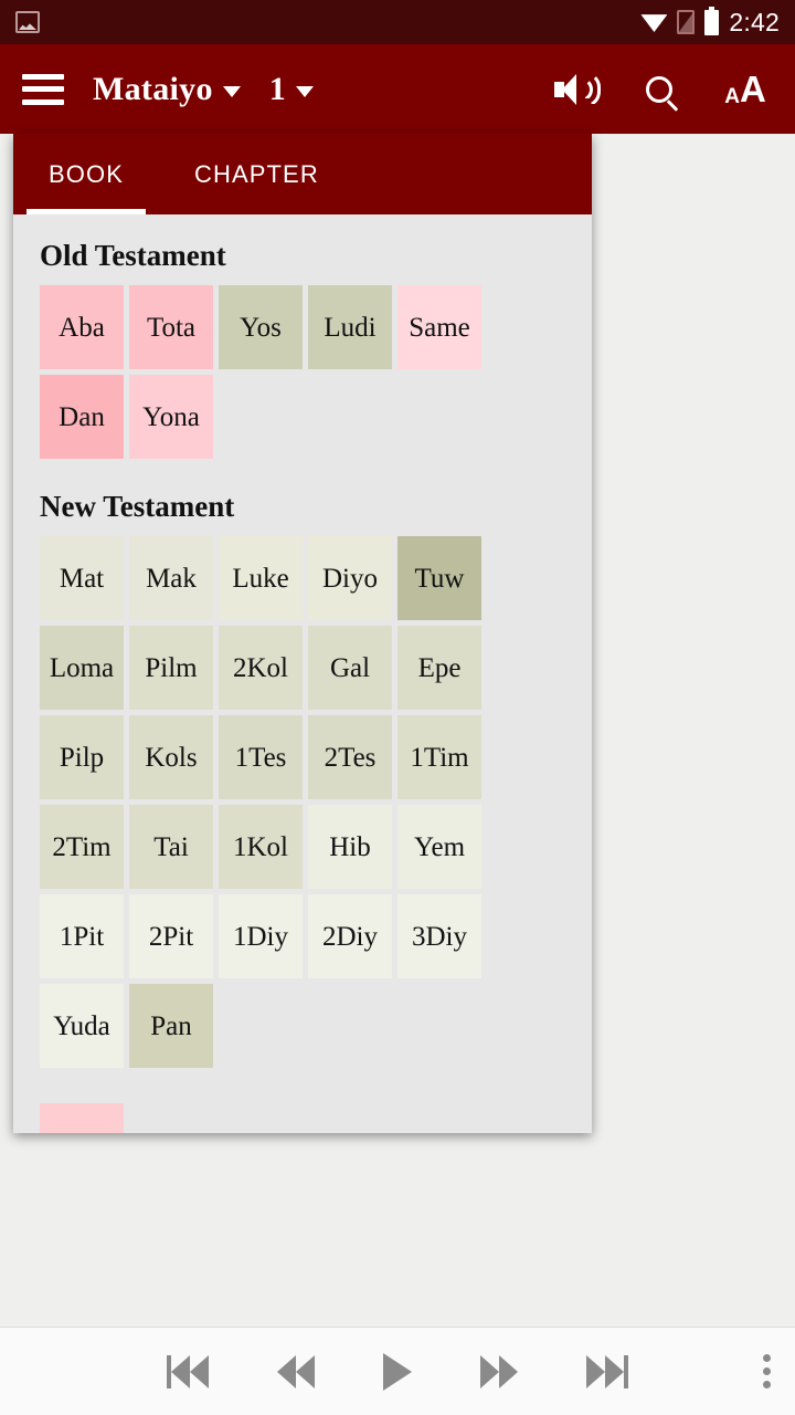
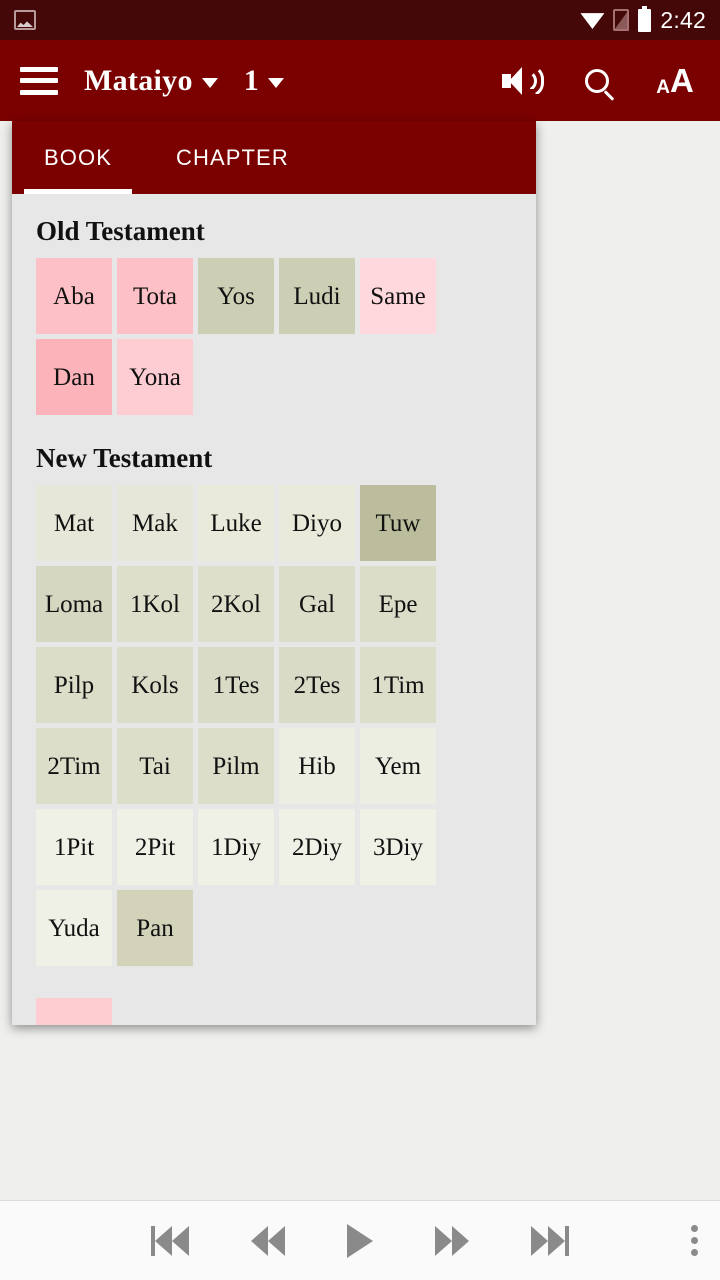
  2:42
  Mataiyo
  1
  A
  A
  BOOK
  CHAPTER
  Old Testament
  Aba
  Tota
  Yos
  Ludi
  Same
  Dan
  Yona
  New Testament
  Mat
  Mak
  Luke
  Diyo
  Tuw
  Loma
- Pilm
+ 1Kol
  2Kol
  Gal
  Epe
  Pilp
  Kols
  1Tes
  2Tes
  1Tim
  2Tim
  Tai
- 1Kol
+ Pilm
  Hib
  Yem
  1Pit
  2Pit
  1Diy
  2Diy
  3Diy
  Yuda
  Pan
